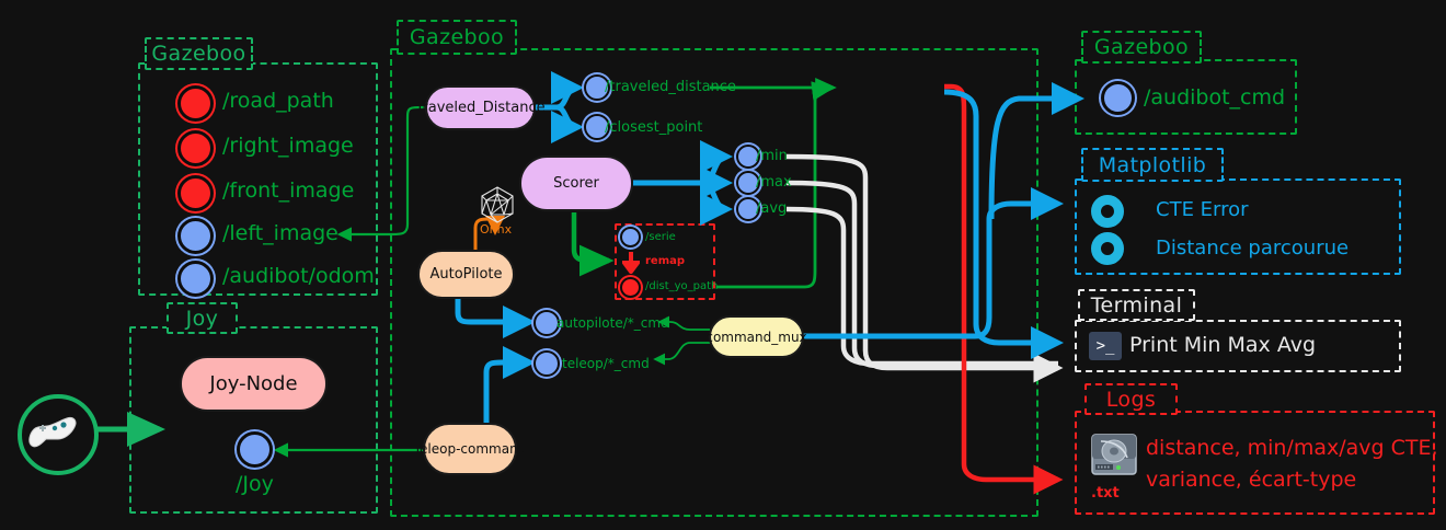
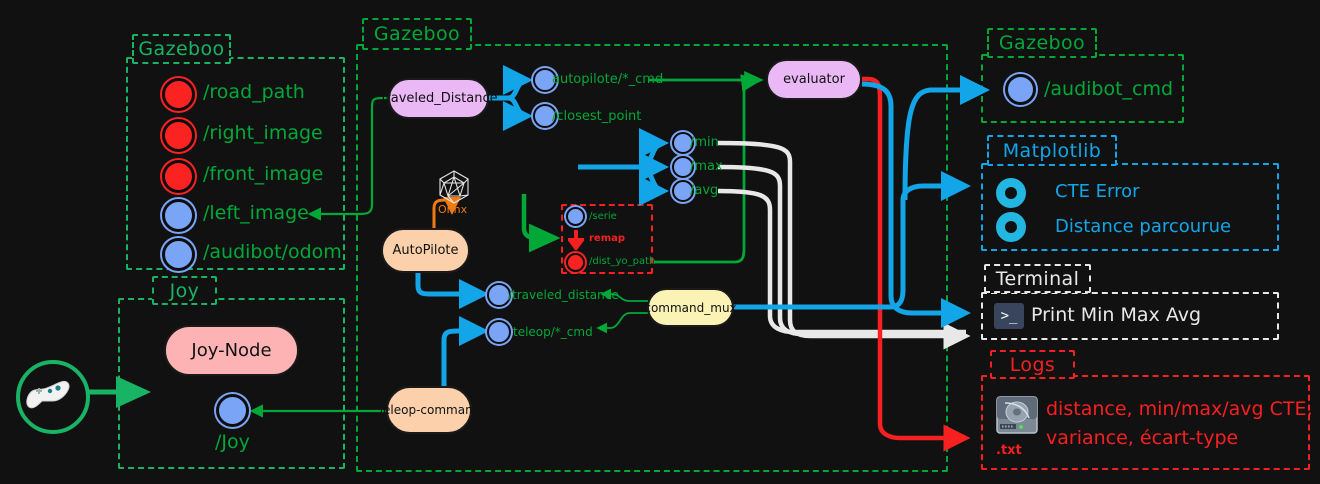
  Gazeboo
  Joy
  Gazeboo
  Gazeboo
  Matplotlib
  Terminal
  Logs
  /road_path
  /right_image
  /front_image
  /left_image
  /audibot/odom
  Joy-Node
  /Joy
  Traveled_Distance
- Scorer
  AutoPilote
  Teleop-command
  command_mux
+ evaluator
  Onnx
- /traveled_distance
+ autopilote/*_cmd
  /closest_point
  /min
  /max
  /avg
- autopilote/*_cmd
+ /traveled_distance
  teleop/*_cmd
  /serie
  remap
  /dist_yo_path
  /audibot_cmd
  CTE Error
  Distance parcourue
  >_
  Print Min Max Avg
  .txt
  distance, min/max/avg CTE,
  variance, écart-type
